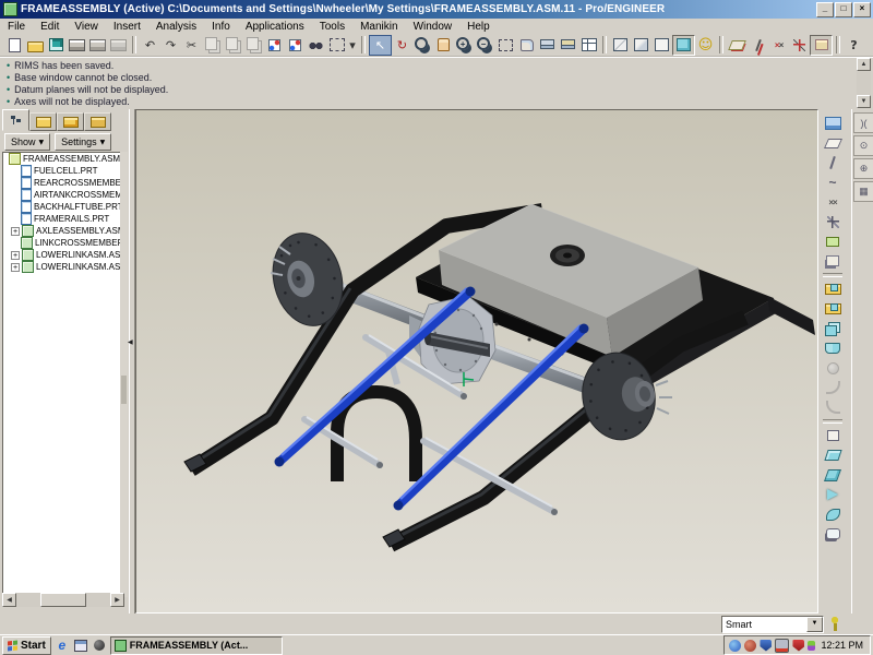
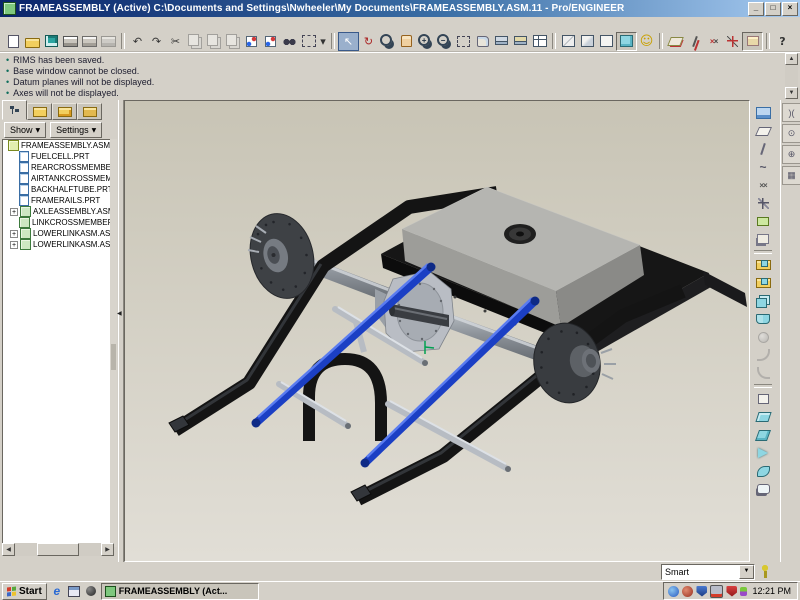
- FRAMEASSEMBLY (Active) C:\Documents and Settings\Nwheeler\My Settings\FRAMEASSEMBLY.ASM.11 - Pro/ENGINEER
+ FRAMEASSEMBLY (Active) C:\Documents and Settings\Nwheeler\My Documents\FRAMEASSEMBLY.ASM.11 - Pro/ENGINEER
  _
  □
  ×
- File
- Edit
- View
- Insert
- Analysis
- Info
- Applications
- Tools
- Manikin
- Window
- Help
  ↶
  ↷
  ✂
  ▾
  ↖
  ↻
  +
  −
  ☺
  ××
  ?
  • RIMS has been saved.
  • Base window cannot be closed.
  • Datum planes will not be displayed.
  • Axes will not be displayed.
  Show
  Settings
  FRAMEASSEMBLY.ASM
  FUELCELL.PRT
  REARCROSSMEMBE
  AIRTANKCROSSMEM
  BACKHALFTUBE.PR
  FRAMERAILS.PRT
  AXLEASSEMBLY.AS
  LINKCROSSMEMBE
  LOWERLINKASM.AS
  LOWERLINKASM.AS
  ~
  ××
  )(
  ⊙
  ⊕
  ▦
  Smart
  Start
  e
  FRAMEASSEMBLY (Act...
  12:21 PM
